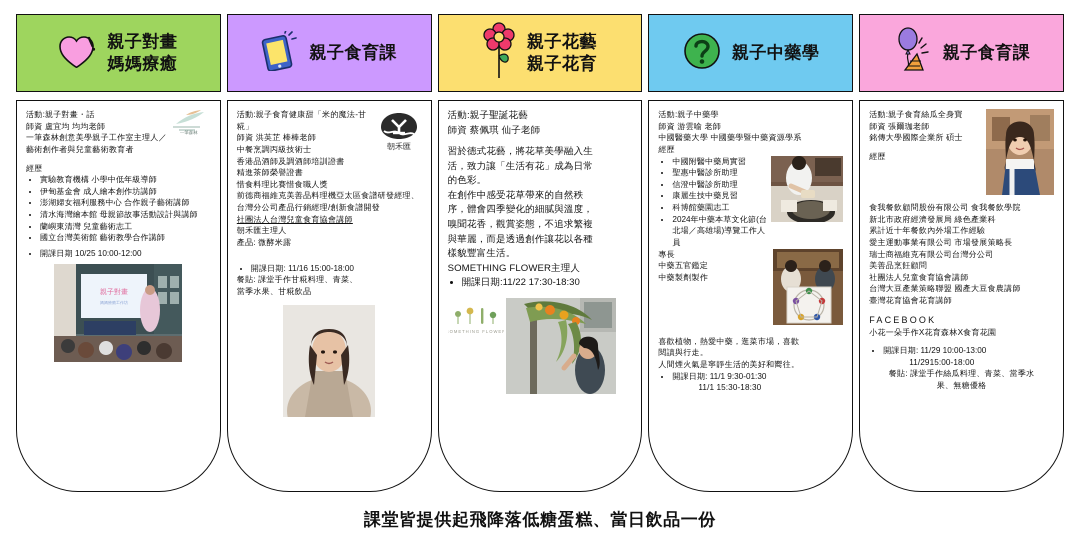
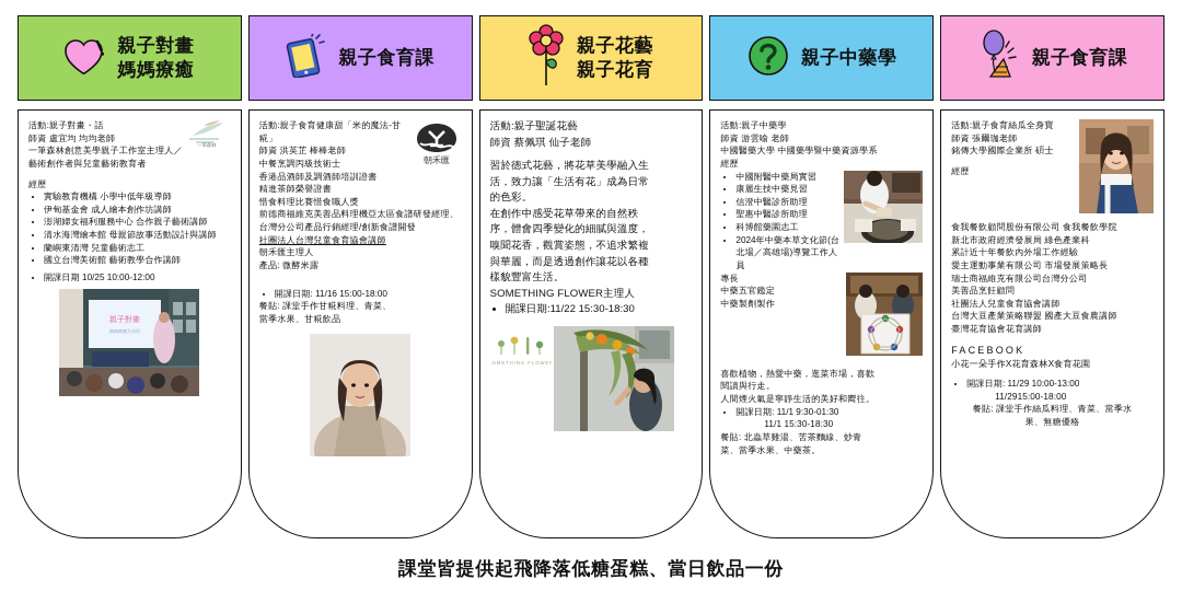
  親子對畫
  媽媽療癒
  活動:親子對畫・話
  師資 盧宜均 均均老師
  一筆森林創意美學親子工作室主理人／
  藝術創作者與兒童藝術教育者
  經歷
  實驗教育機構 小學中低年級導師
  伊甸基金會 成人繪本創作坊講師
  澎湖婦女福利服務中心 合作親子藝術講師
  清水海灣繪本館 母親節故事活動設計與講師
  蘭嶼東清灣 兒童藝術志工
  國立台灣美術館 藝術教學合作講師
  開課日期 10/25 10:00-12:00
  親子食育課
  朝禾匯
  活動:親子食育健康甜「米的魔法-甘糀」
  師資 洪英芷 棒棒老師
  中餐烹調丙級技術士
  香港品酒師及調酒師培訓證書
  精進茶師榮譽證書
  惜食料理比賽惜食職人獎
  前德商福維克美善品料理機亞太區食譜研發經理、
  台灣分公司產品行銷經理/創新食譜開發
  社團法人台灣兒童食育協會講師
  朝禾匯主理人
  產品: 微酵米露
  開課日期: 11/16 15:00-18:00
  餐貼: 課堂手作甘糀料理、青菜、
  當季水果、甘糀飲品
  親子花藝
  親子花育
  活動:親子聖誕花藝
  師資 蔡佩琪 仙子老師
  習於德式花藝，將花草美學融入生
  活，致力讓「生活有花」成為日常
  的色彩。
  在創作中感受花草帶來的自然秩
  序，體會四季變化的細膩與溫度，
  嗅聞花香，觀賞姿態，不追求繁複
  與華麗，而是透過創作讓花以各種
  樣貌豐富生活。
  SOMETHING FLOWER主理人
- 開課日期:11/22 17:30-18:30
+ 開課日期:11/22 15:30-18:30
  親子中藥學
  活動:親子中藥學
  師資 游雲喻 老師
  中國醫藥大學 中國藥學暨中藥資源學系
  經歷
  中國附醫中藥局實習
- 聖惠中醫診所助理
+ 康麗生技中藥見習
  信澄中醫診所助理
- 康麗生技中藥見習
+ 聖惠中醫診所助理
  科博館藥園志工
  2024年中藥本草文化節(台北場／高雄場)導覽工作人員
  專長
  中藥五官鑑定
  中藥製劑製作
  喜歡植物，熱愛中藥，逛菜市場，喜歡
  閱讀與行走。
  人間煙火氣是寧靜生活的美好和嚮往。
  開課日期: 11/1 9:30-01:30
  11/1 15:30-18:30
+ 餐貼: 北蟲草雞湯、苦茶麵線、炒青
+ 菜、當季水果、中藥茶。
  親子食育課
  活動:親子食育絲瓜全身寶
  師資 張爾珈老師
  銘傳大學國際企業所 碩士
  經歷
  食我餐飲顧問股份有限公司 食我餐飲學院
  新北市政府經濟發展局 綠色產業科
  累計近十年餐飲內外場工作經驗
  愛主運動事業有限公司 市場發展策略長
  瑞士商福維克有限公司台灣分公司
  美善品烹飪顧問
  社團法人兒童食育協會講師
  台灣大豆產業策略聯盟 國產大豆食農講師
  臺灣花育協會花育講師
  FACEBOOK
  小花一朵手作X花育森林X食育花園
  開課日期: 11/29 10:00-13:00
  11/2915:00-18:00
  餐貼: 課堂手作絲瓜料理、青菜、當季水
  果、無糖優格
  課堂皆提供起飛降落低糖蛋糕、當日飲品一份
